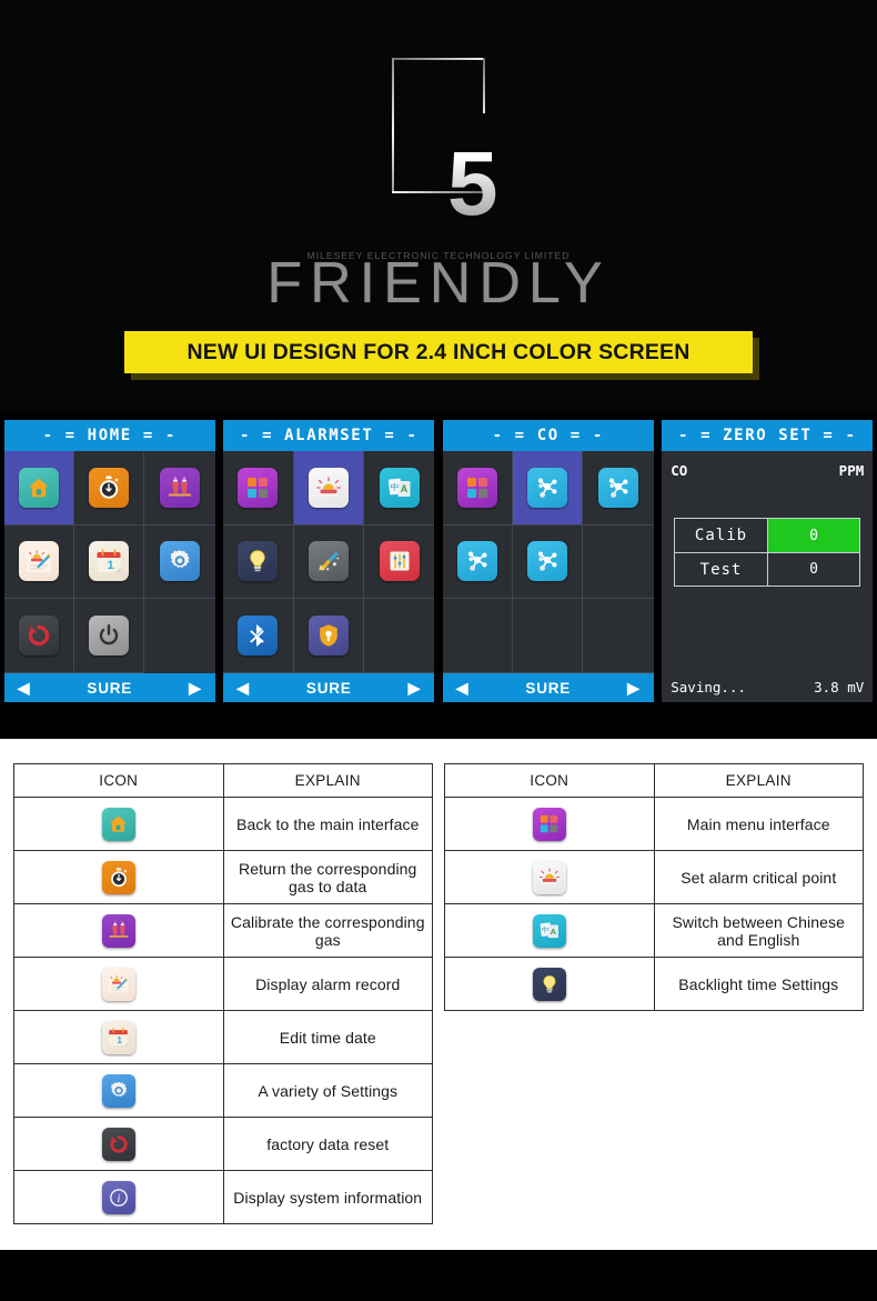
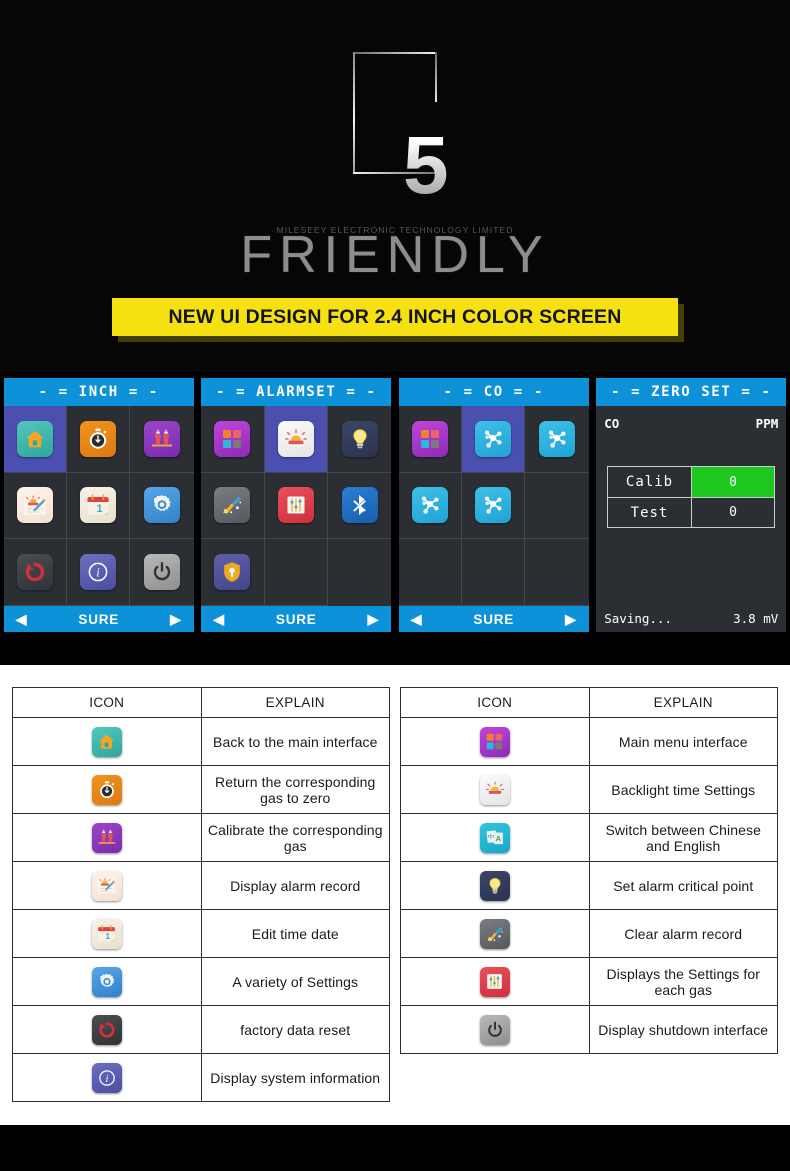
  5
  MILESEEY ELECTRONIC TECHNOLOGY LIMITED
  FRIENDLY
  NEW UI DESIGN FOR 2.4 INCH COLOR SCREEN
- - = HOME = -
+ - = INCH = -
  1
+ i
  ◀
  SURE
  ▶
  - = ALARMSET = -
- 中
- A
  ◀
  SURE
  ▶
  - = CO = -
  ◀
  SURE
  ▶
  - = ZERO SET = -
  CO
  PPM
  Calib
  0
  Test
  0
  Saving...
  3.8 mV
  ICON	EXPLAIN
  	Back to the main interface
- 	Return the corresponding gas to data
+ 	Return the corresponding gas to zero
  	Calibrate the corresponding gas
  	Display alarm record
  1	Edit time date
  	A variety of Settings
  	factory data reset
  i	Display system information
  ICON	EXPLAIN
  	Main menu interface
- 	Set alarm critical point
+ 	Backlight time Settings
  中 A	Switch between Chinese and English
- 	Backlight time Settings
+ 	Set alarm critical point
+ 	Clear alarm record
+ 	Displays the Settings for each gas
+ 	Display shutdown interface
